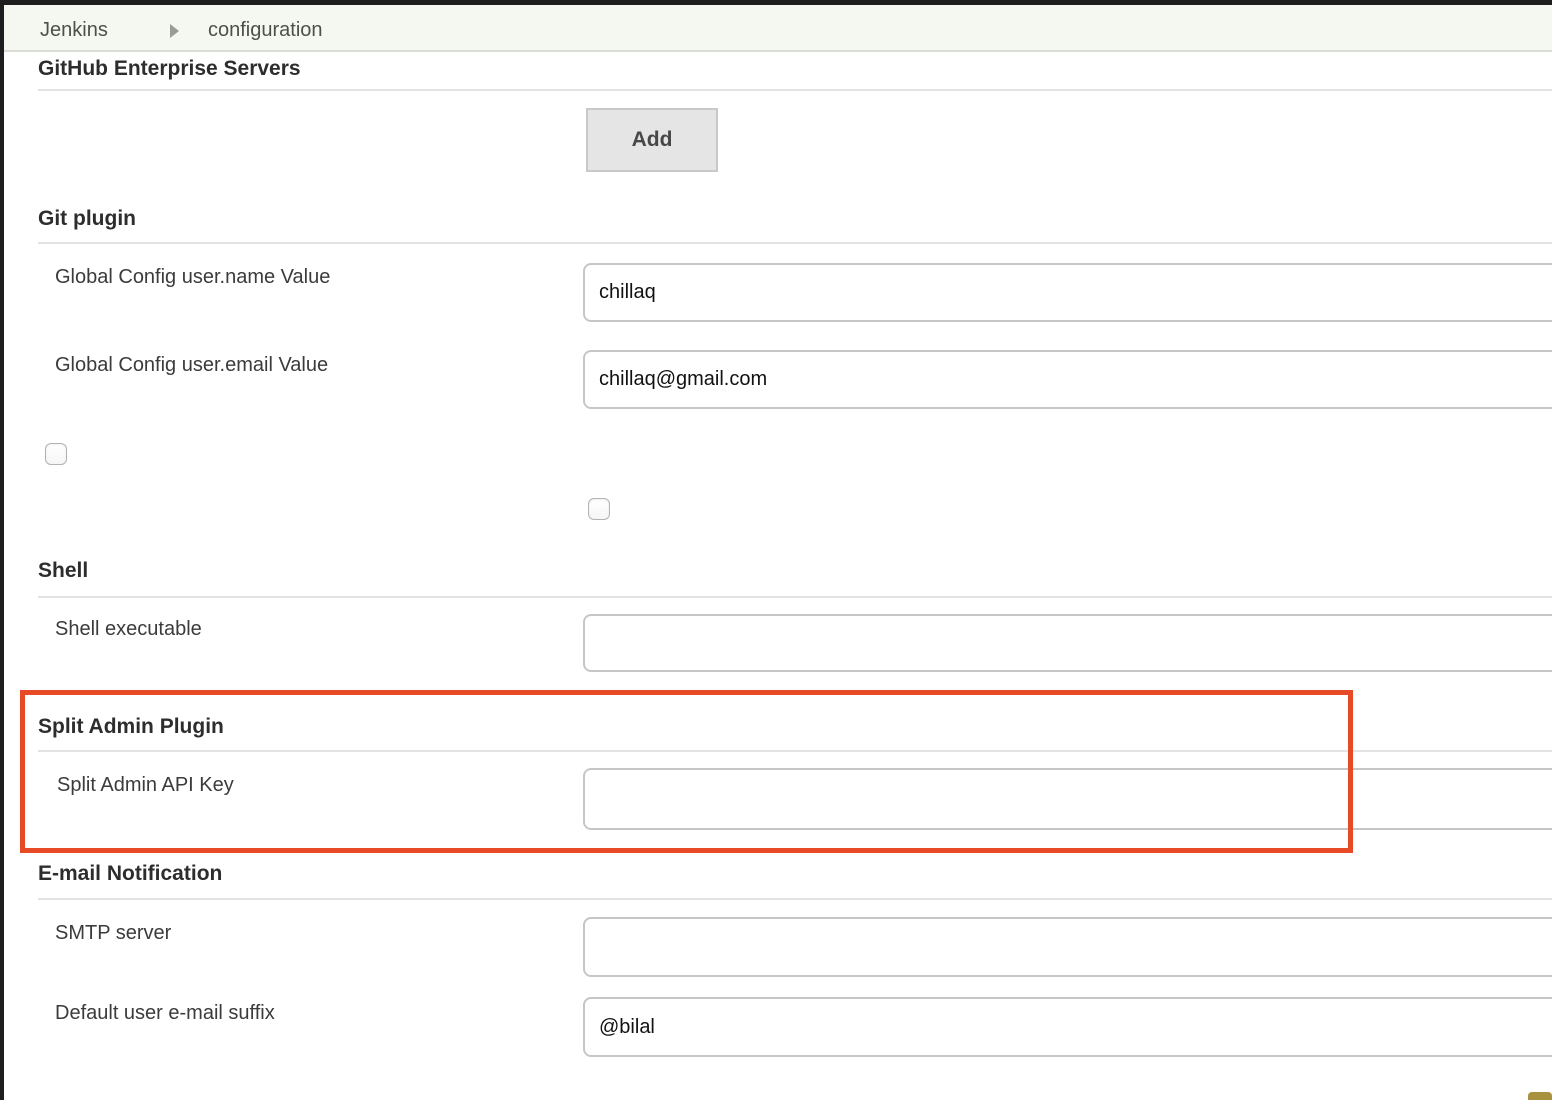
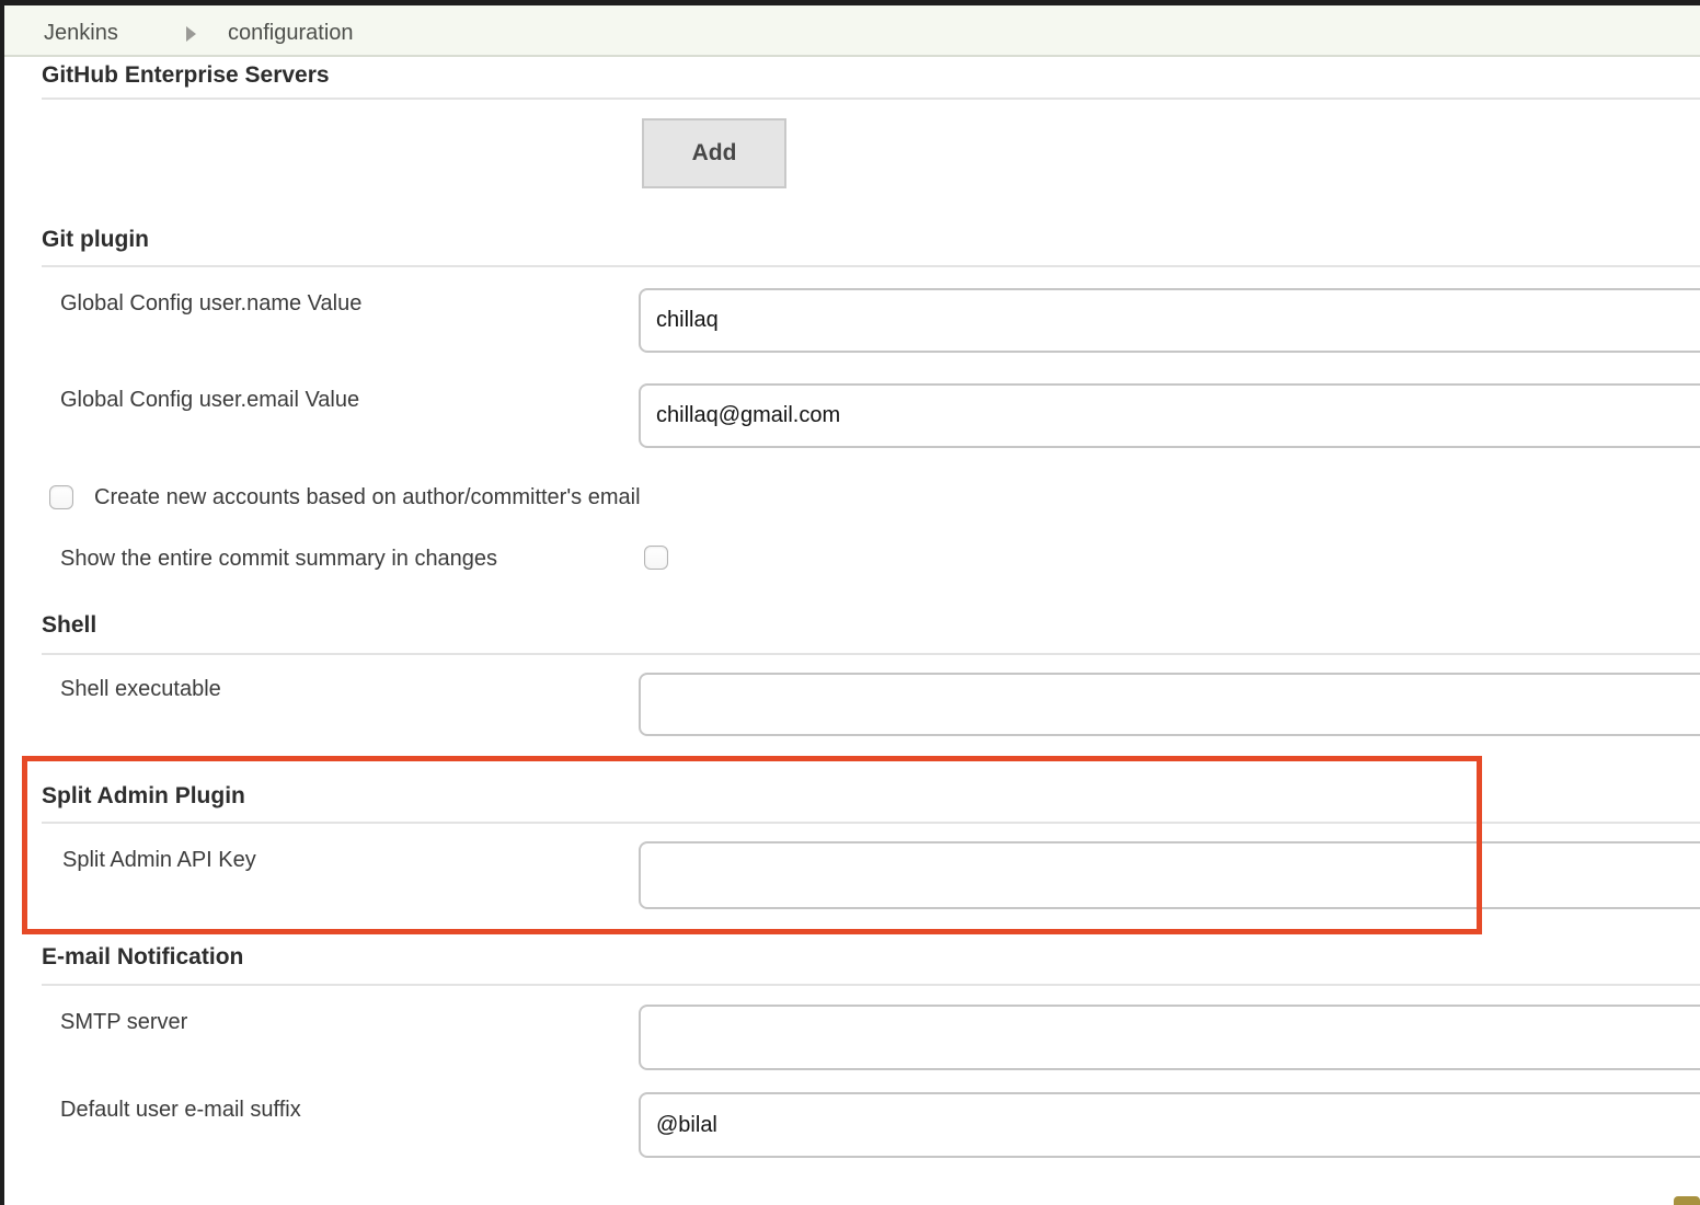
  Jenkins
  configuration
  GitHub Enterprise Servers
  Add
  Git plugin
  Global Config user.name Value
  chillaq
  Global Config user.email Value
  chillaq@gmail.com
+ Create new accounts based on author/committer's email
+ Show the entire commit summary in changes
  Shell
  Shell executable
  Split Admin Plugin
  Split Admin API Key
  E-mail Notification
  SMTP server
  Default user e-mail suffix
  @bilal
